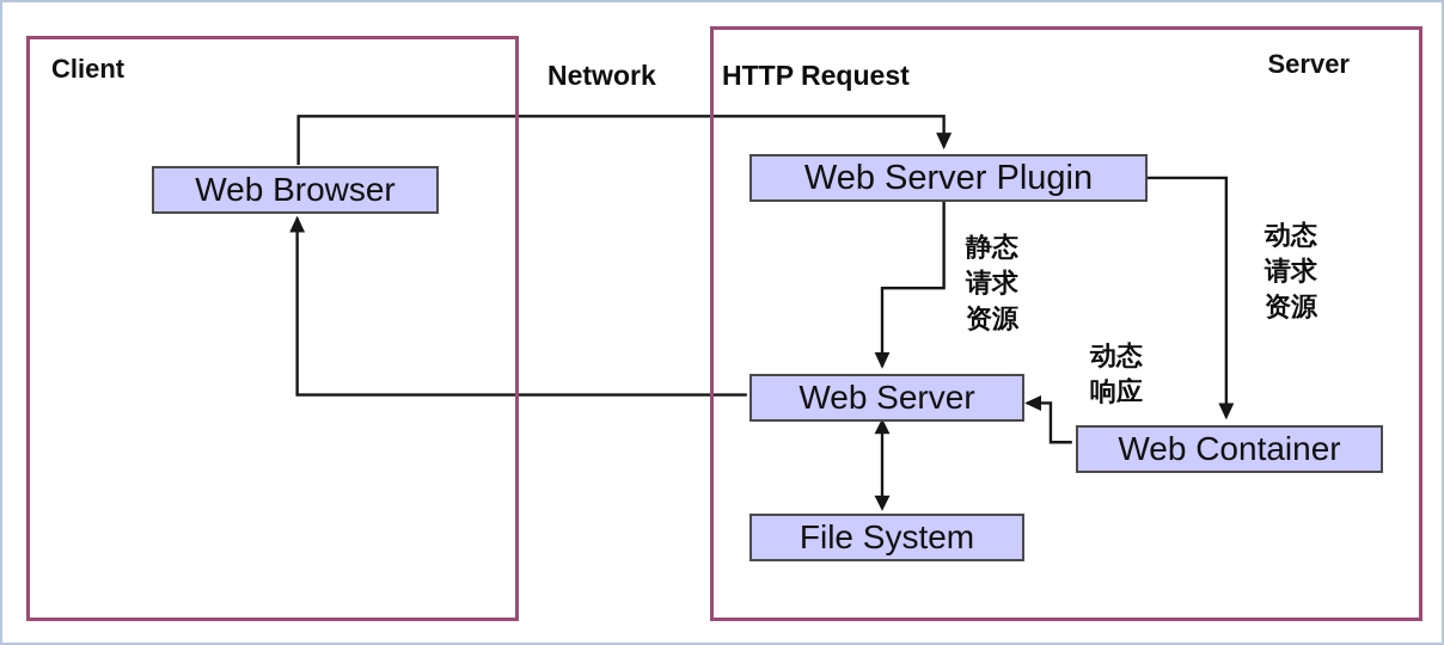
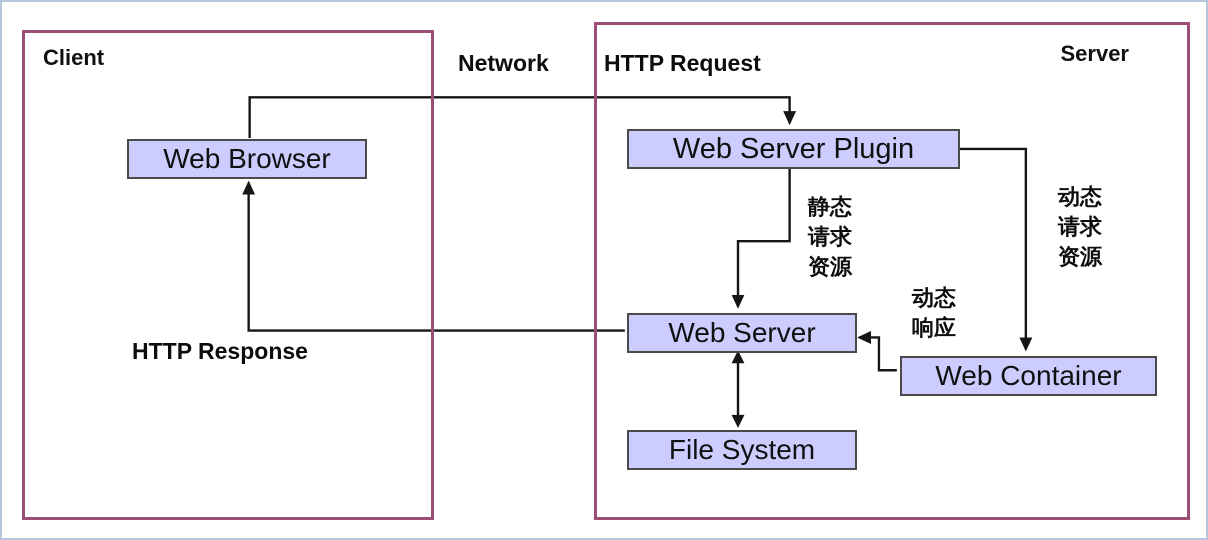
  Client
  Server
  Web Browser
  Web Server Plugin
  Web Server
  Web Container
  File System
  Network
  HTTP Request
+ HTTP Response
  静态
  请求
  资源
  动态
  请求
  资源
  动态
  响应
